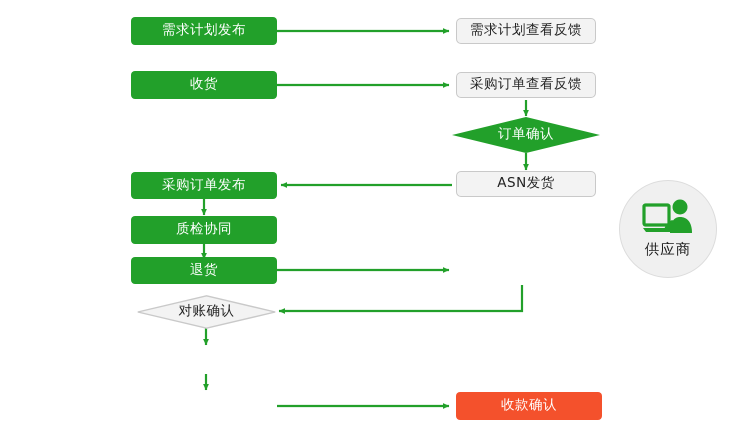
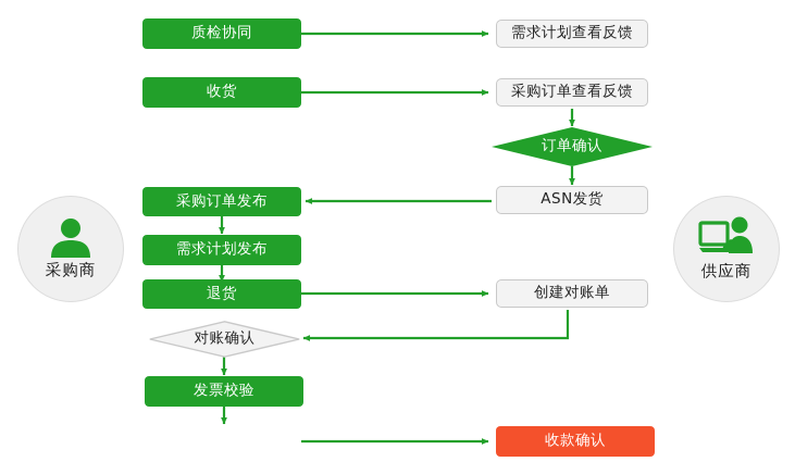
+ 采购商
  供应商
- 需求计划发布
+ 质检协同
  需求计划查看反馈
  收货
  采购订单查看反馈
  订单确认
  ASN发货
  采购订单发布
- 质检协同
+ 需求计划发布
  退货
+ 创建对账单
  对账确认
+ 发票校验
  收款确认
